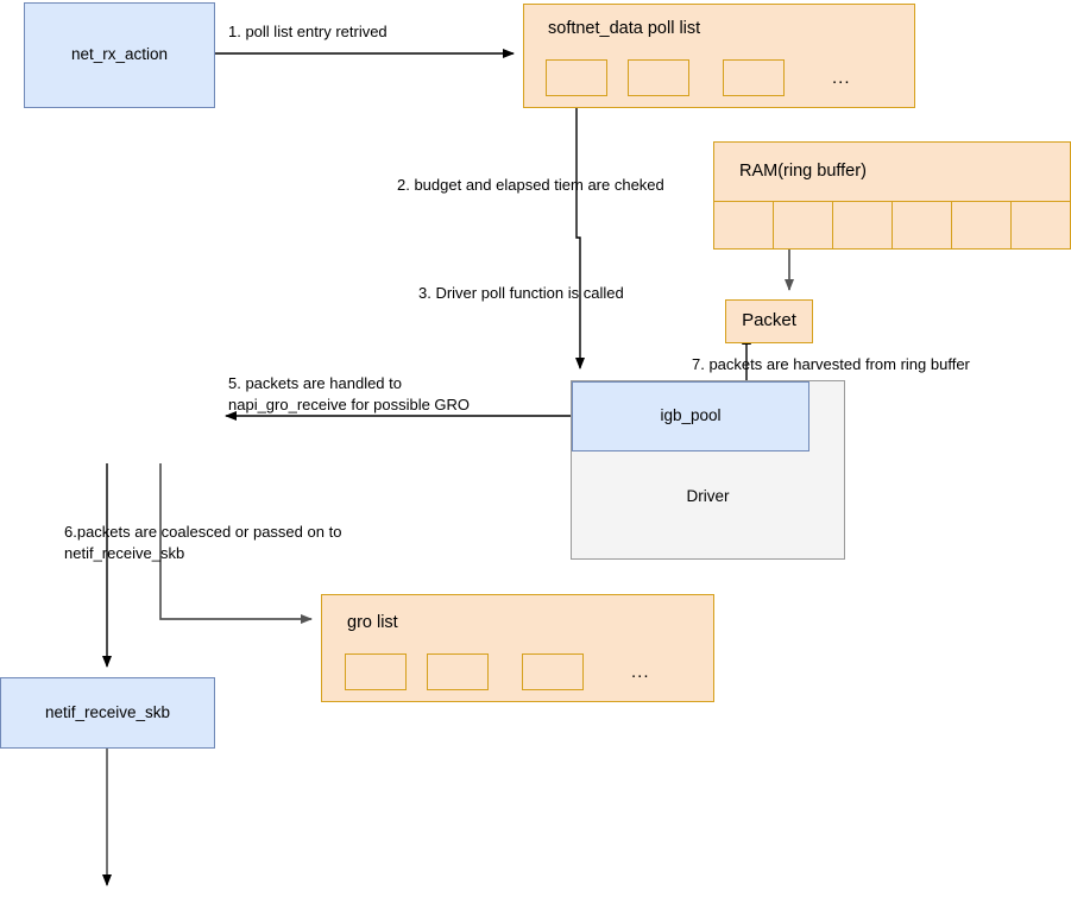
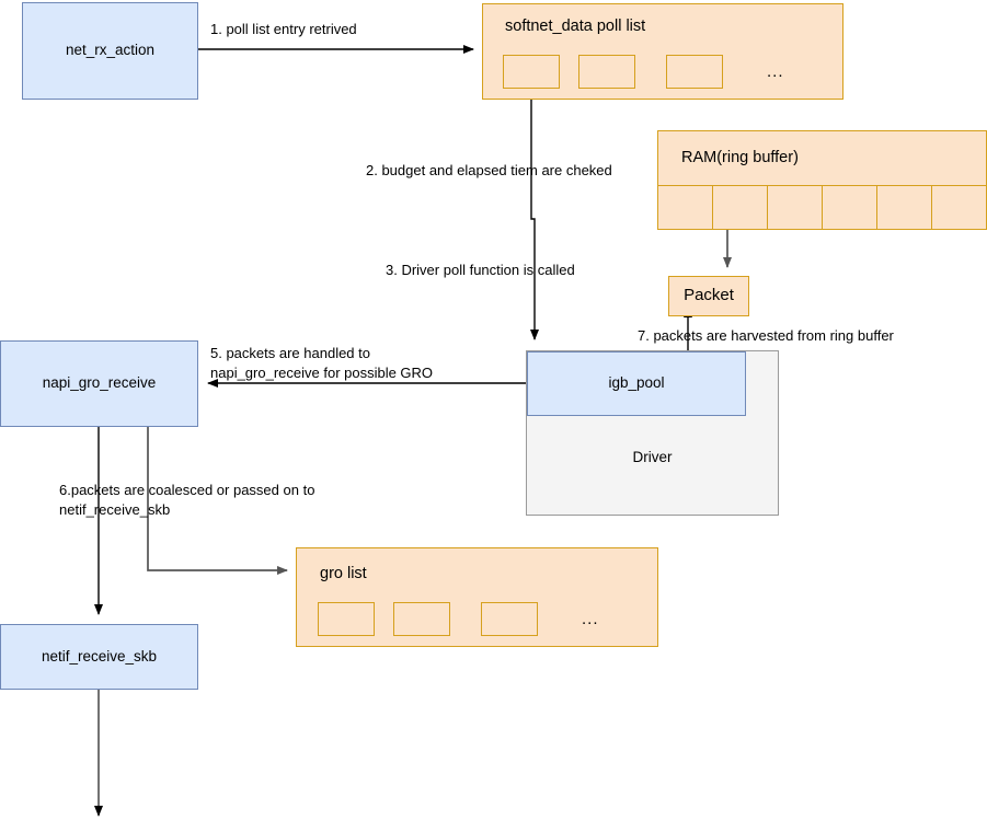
  net_rx_action
  softnet_data poll list
  ...
  RAM(ring buffer)
  Packet
  Driver
  igb_pool
+ napi_gro_receive
  gro list
  ...
  netif_receive_skb
  1. poll list entry retrived
  2. budget and elapsed tiem are cheked
  3. Driver poll function is called
  7. packets are harvested from ring buffer
  5. packets are handled to
  napi_gro_receive for possible GRO
  6.packets are coalesced or passed on to
  netif_receive_skb
